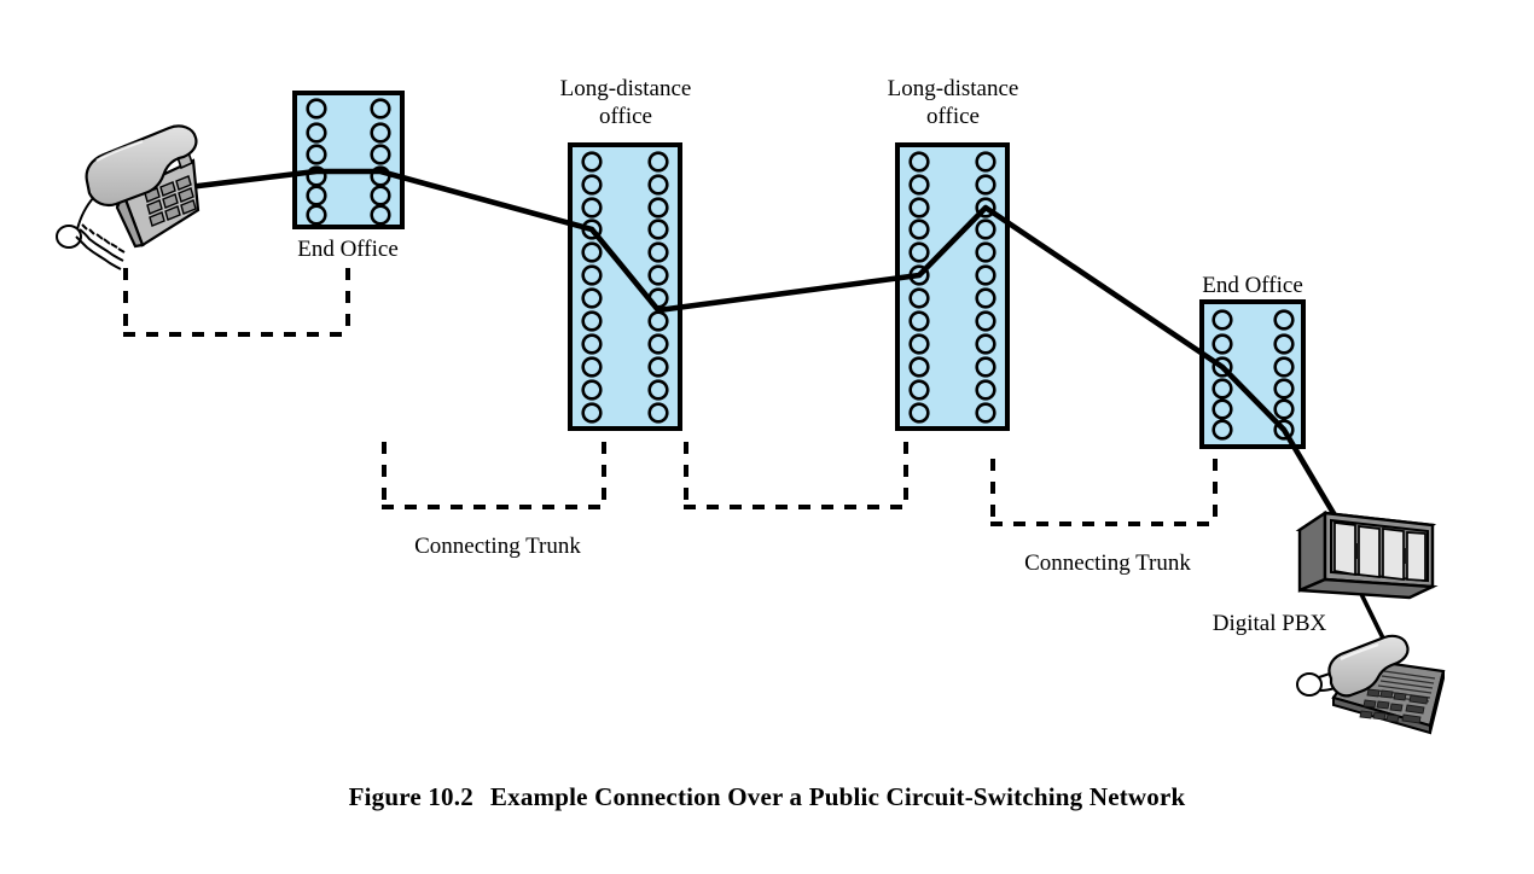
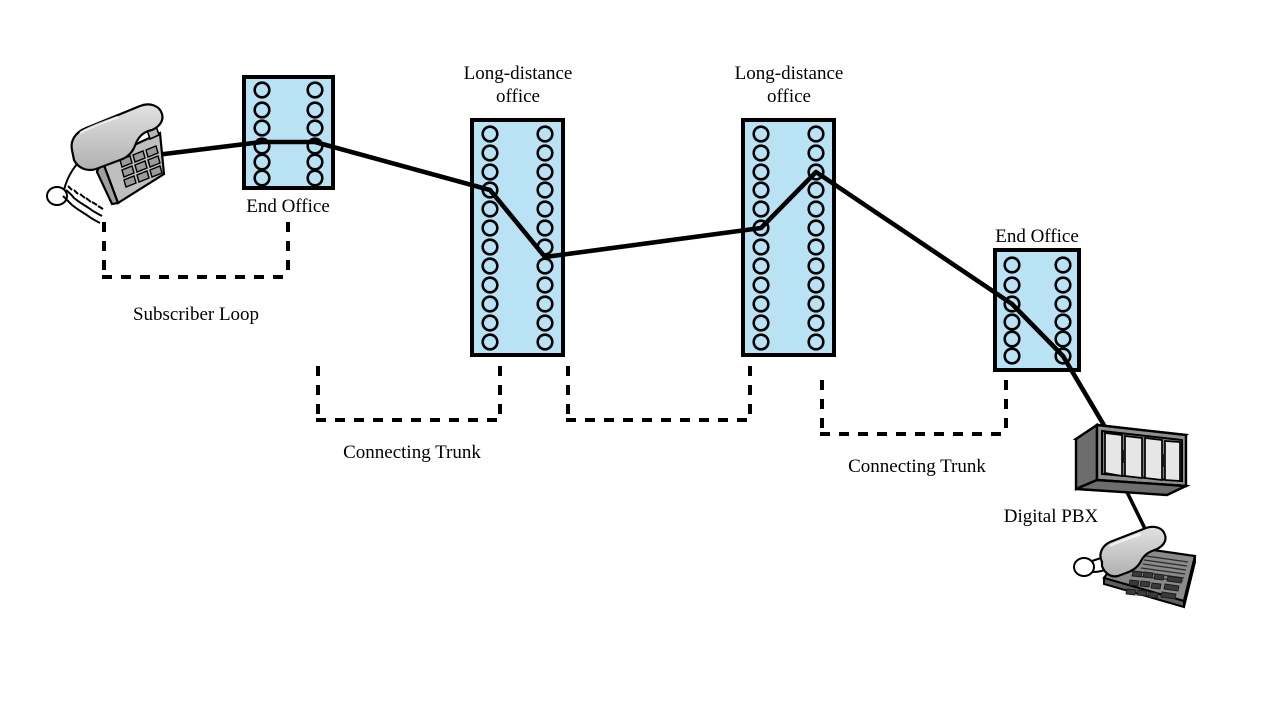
  End Office
  Long-distance
  office
  Long-distance
  office
  End Office
  Digital PBX
+ Subscriber Loop
  Connecting Trunk
  Connecting Trunk
- Figure 10.2 Example Connection Over a Public Circuit-Switching Network
